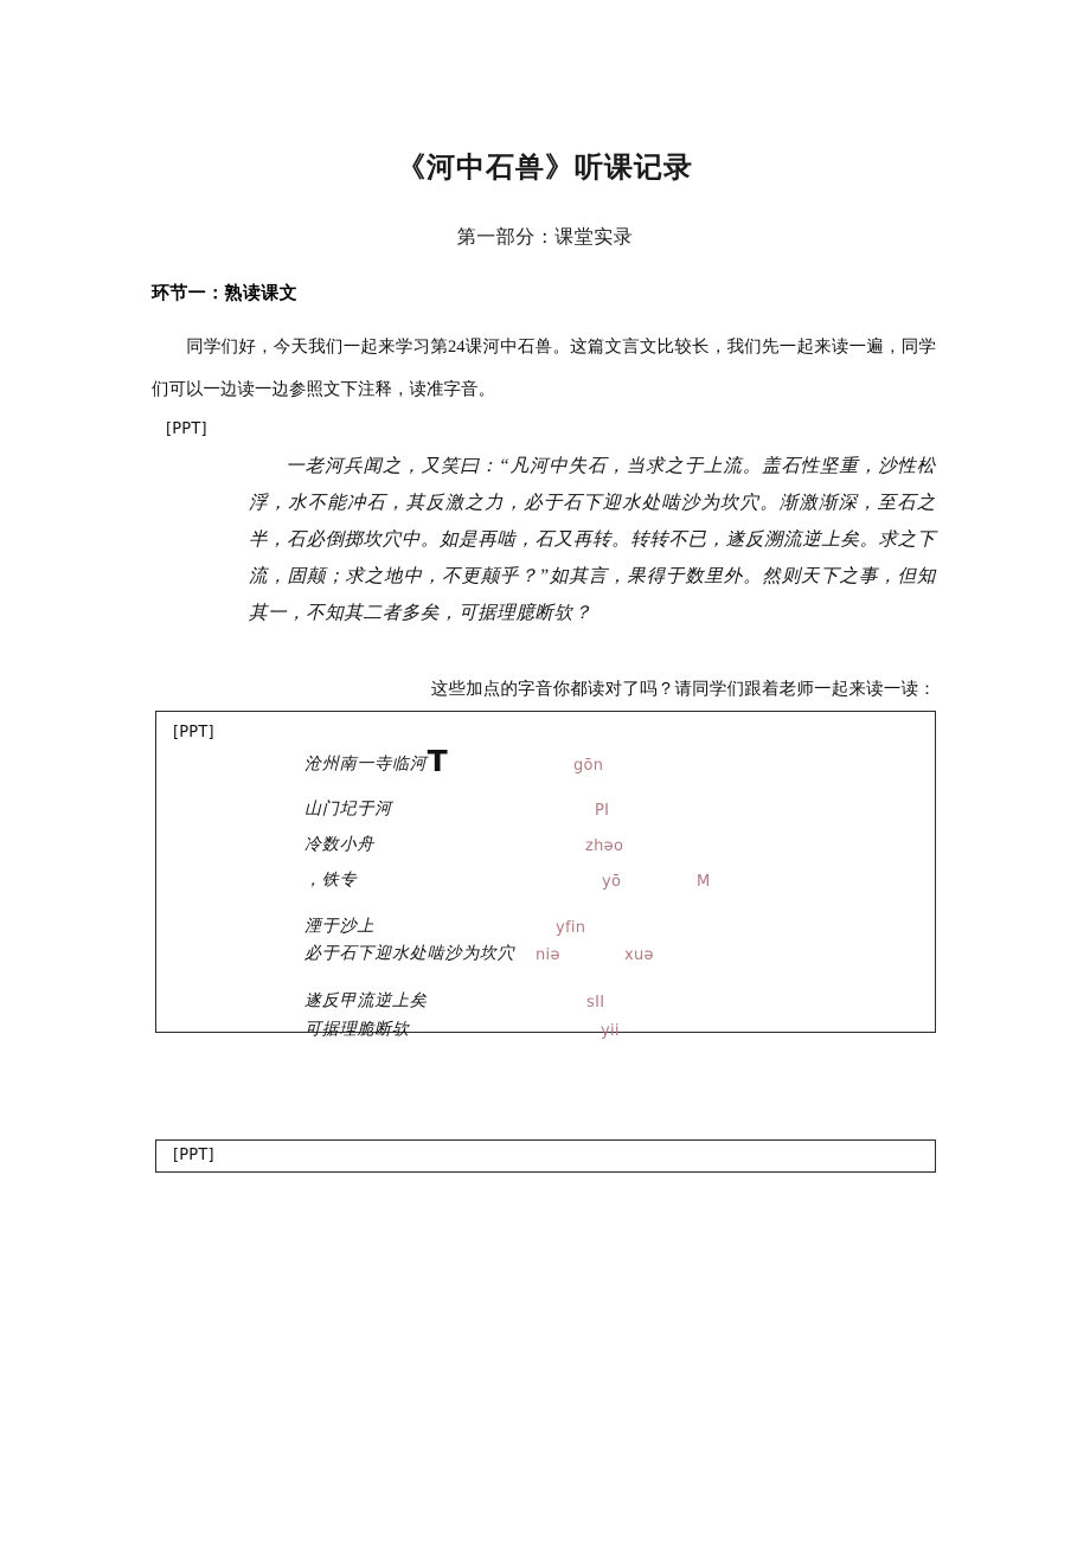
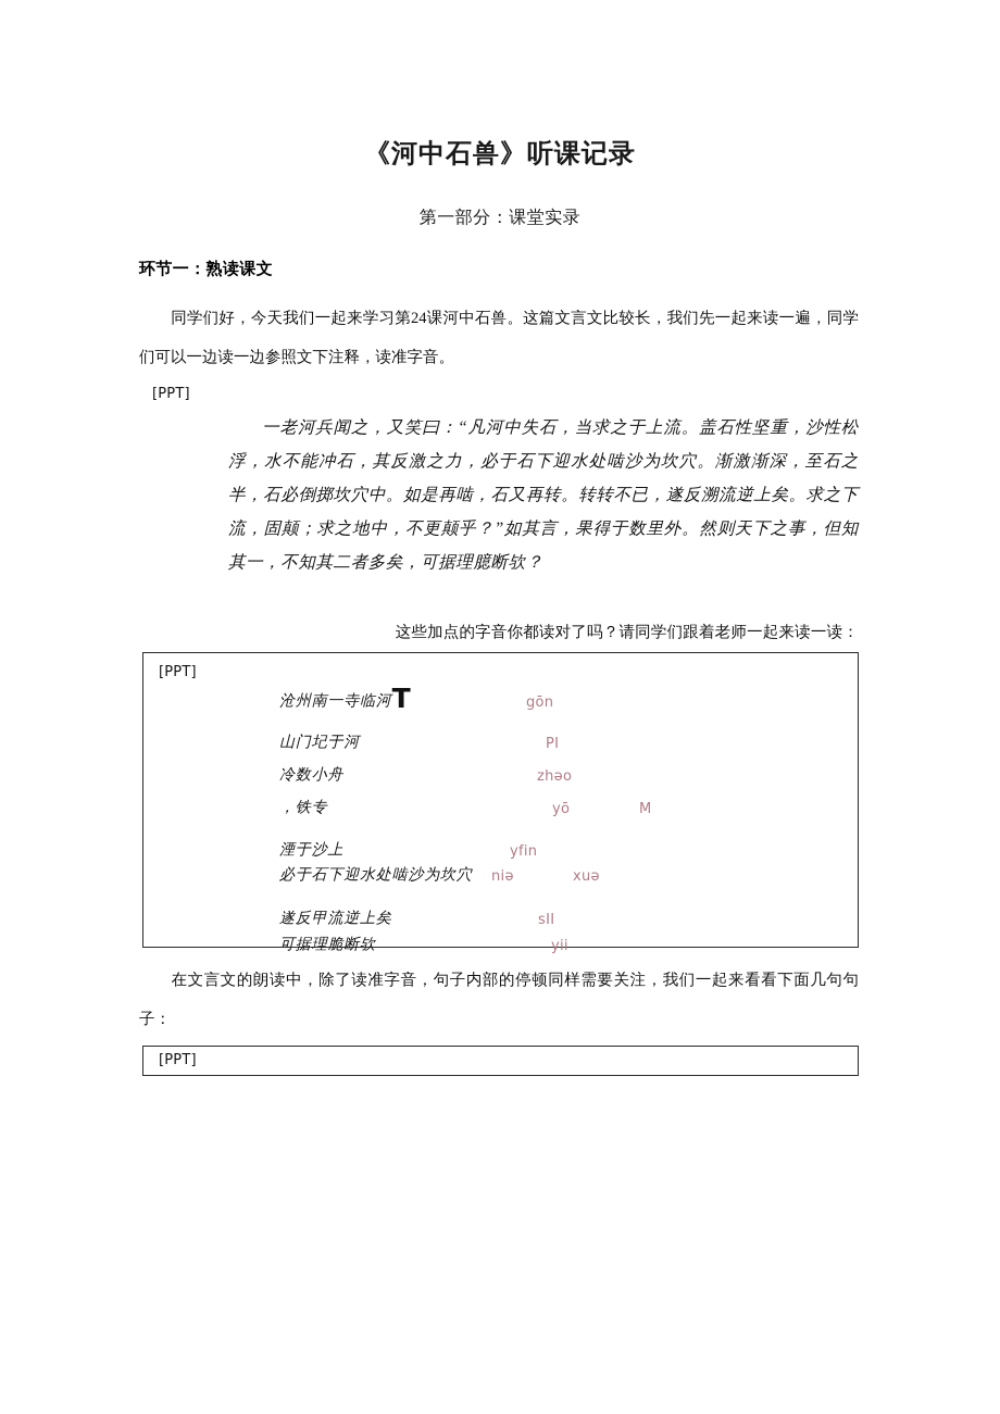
  《河中石兽》听课记录
  第一部分：课堂实录
  环节一：熟读课文
  同学们好，今天我们一起来学习第24课河中石兽。这篇文言文比较长，我们先一起来读一遍，同学们可以一边读一边参照文下注释，读准字音。
  [PPT]
  一老河兵闻之，又笑曰：“凡河中失石，当求之于上流。盖石性坚重，沙性松浮，水不能冲石，其反激之力，必于石下迎水处啮沙为坎穴。渐激渐深，至石之半，石必倒掷坎穴中。如是再啮，石又再转。转转不已，遂反溯流逆上矣。求之下流，固颠；求之地中，不更颠乎？”如其言，果得于数里外。然则天下之事，但知其一，不知其二者多矣，可据理臆断欤？
  这些加点的字音你都读对了吗？请同学们跟着老师一起来读一读：
  [PPT]
  沧州南一寺临河T
  gōn
  山门圮于河
  PI
  冷数小舟
  zhǝo
  ，铁专
  yō
  M
  湮于沙上
  yfin
  必于石下迎水处啮沙为坎穴
  niǝ
  xuǝ
  遂反甲流逆上矣
  sII
  可据理脆断欤
  yii
+ 在文言文的朗读中，除了读准字音，句子内部的停顿同样需要关注，我们一起来看看下面几句句子：
  [PPT]
